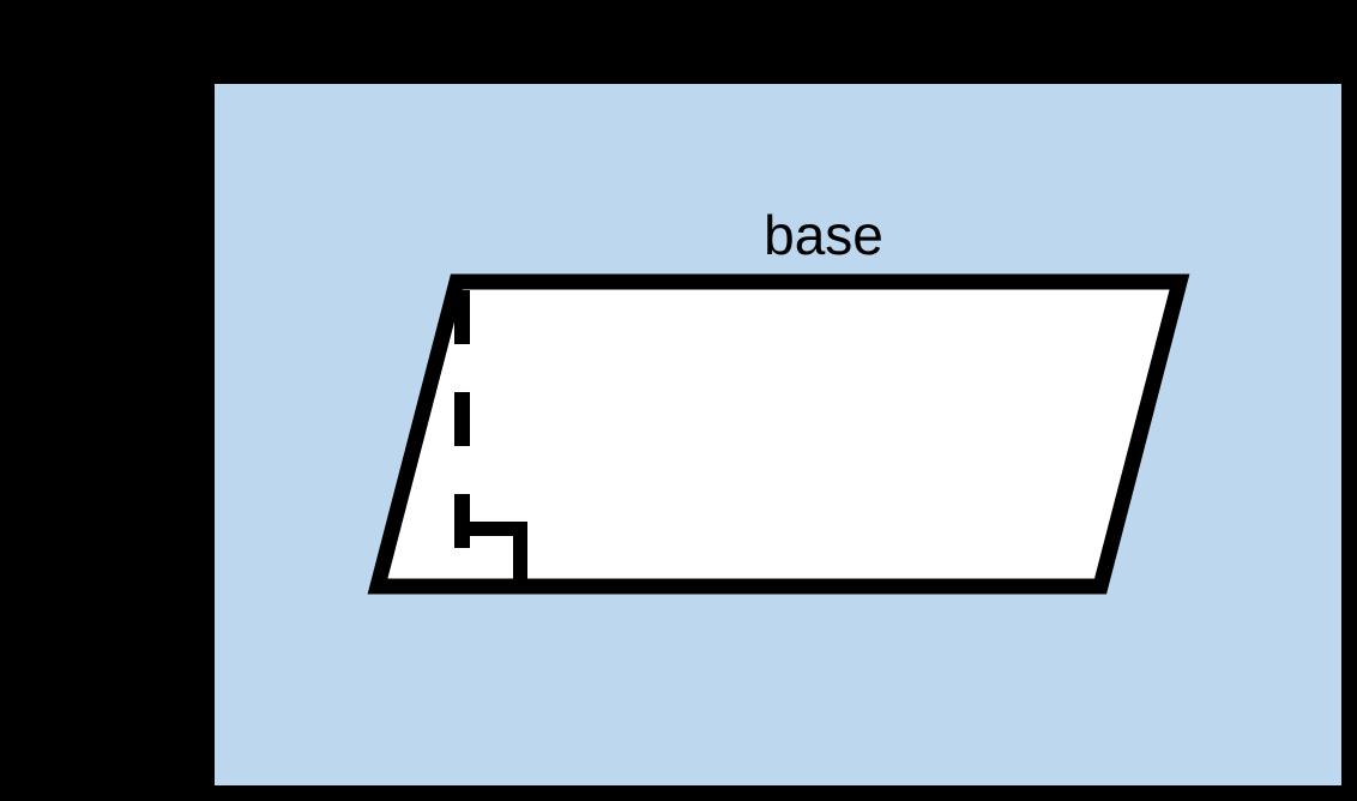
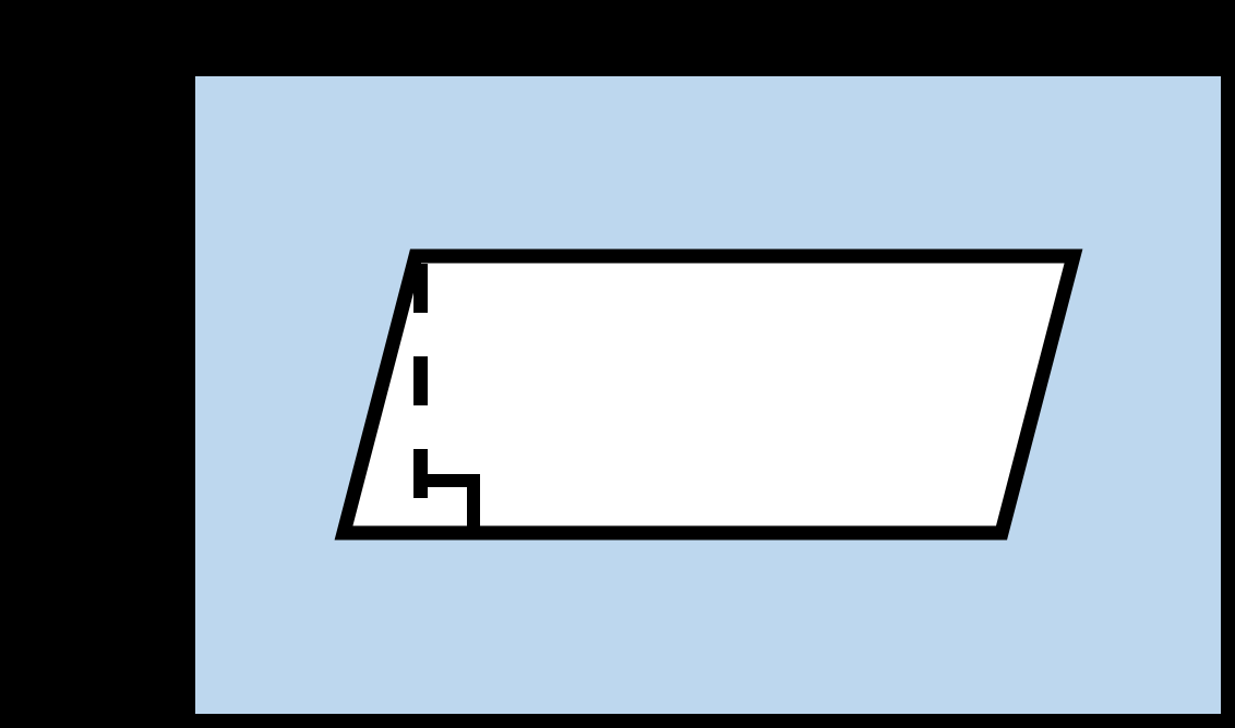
- base
